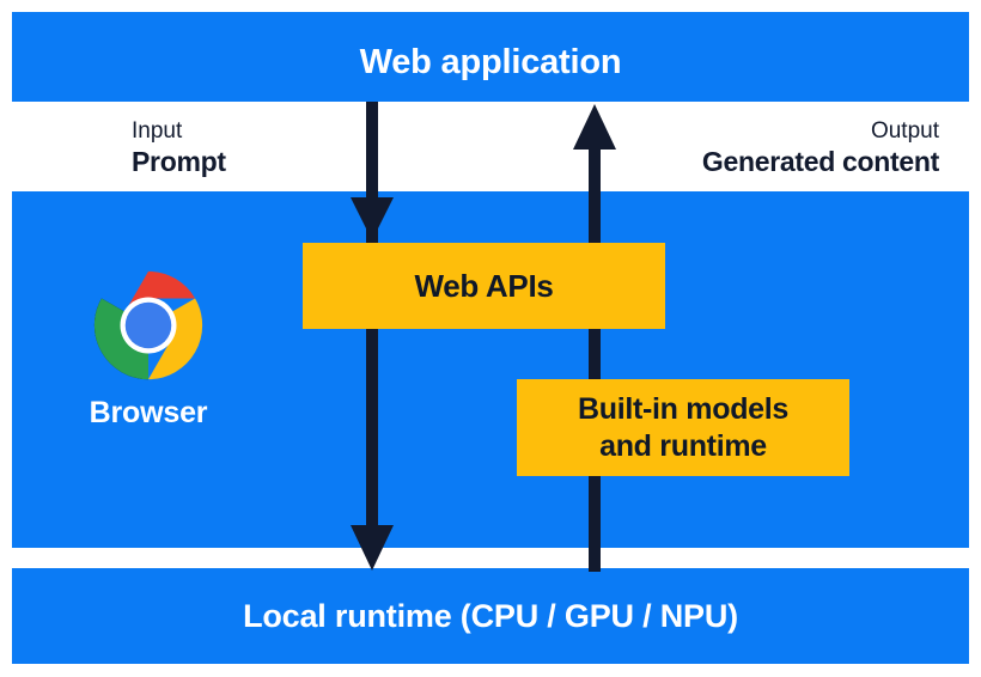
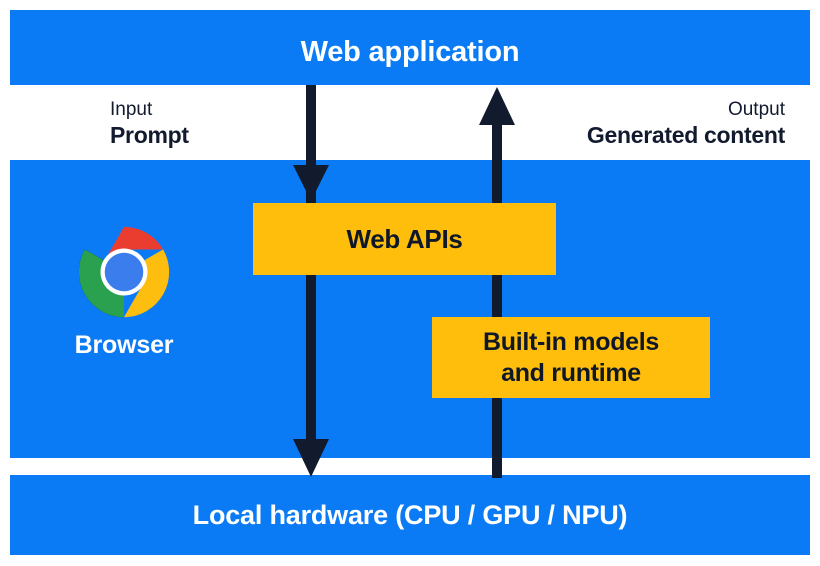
  Web application
- Local runtime (CPU / GPU / NPU)
+ Local hardware (CPU / GPU / NPU)
  Input
  Prompt
  Output
  Generated content
  Web APIs
  Built-in models
  and runtime
  Browser
